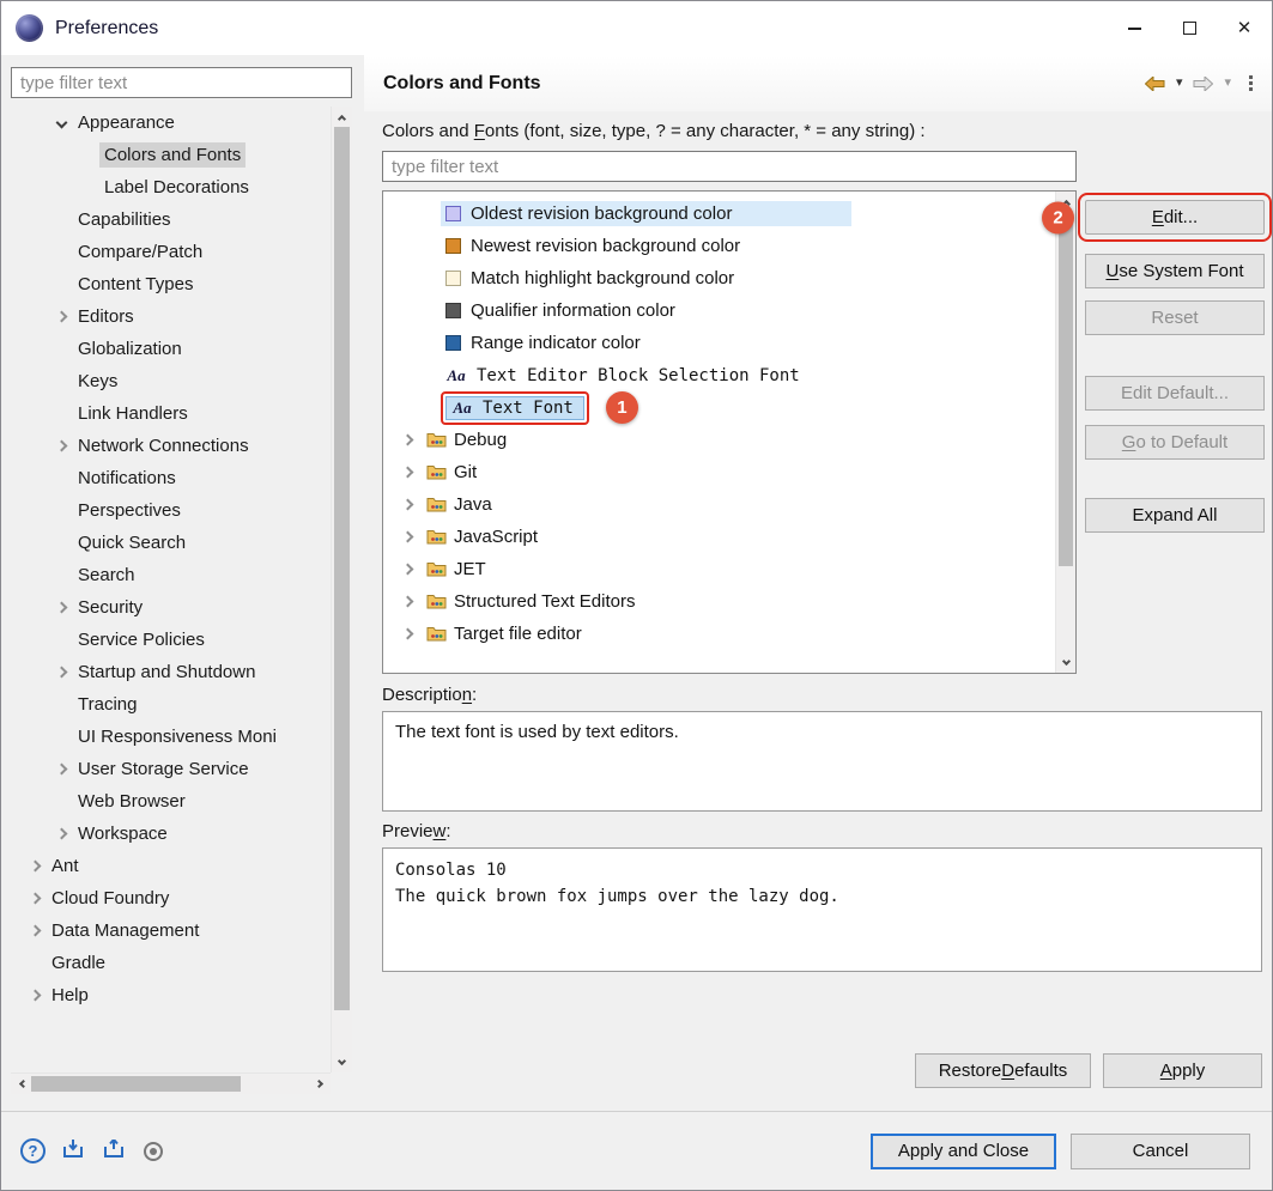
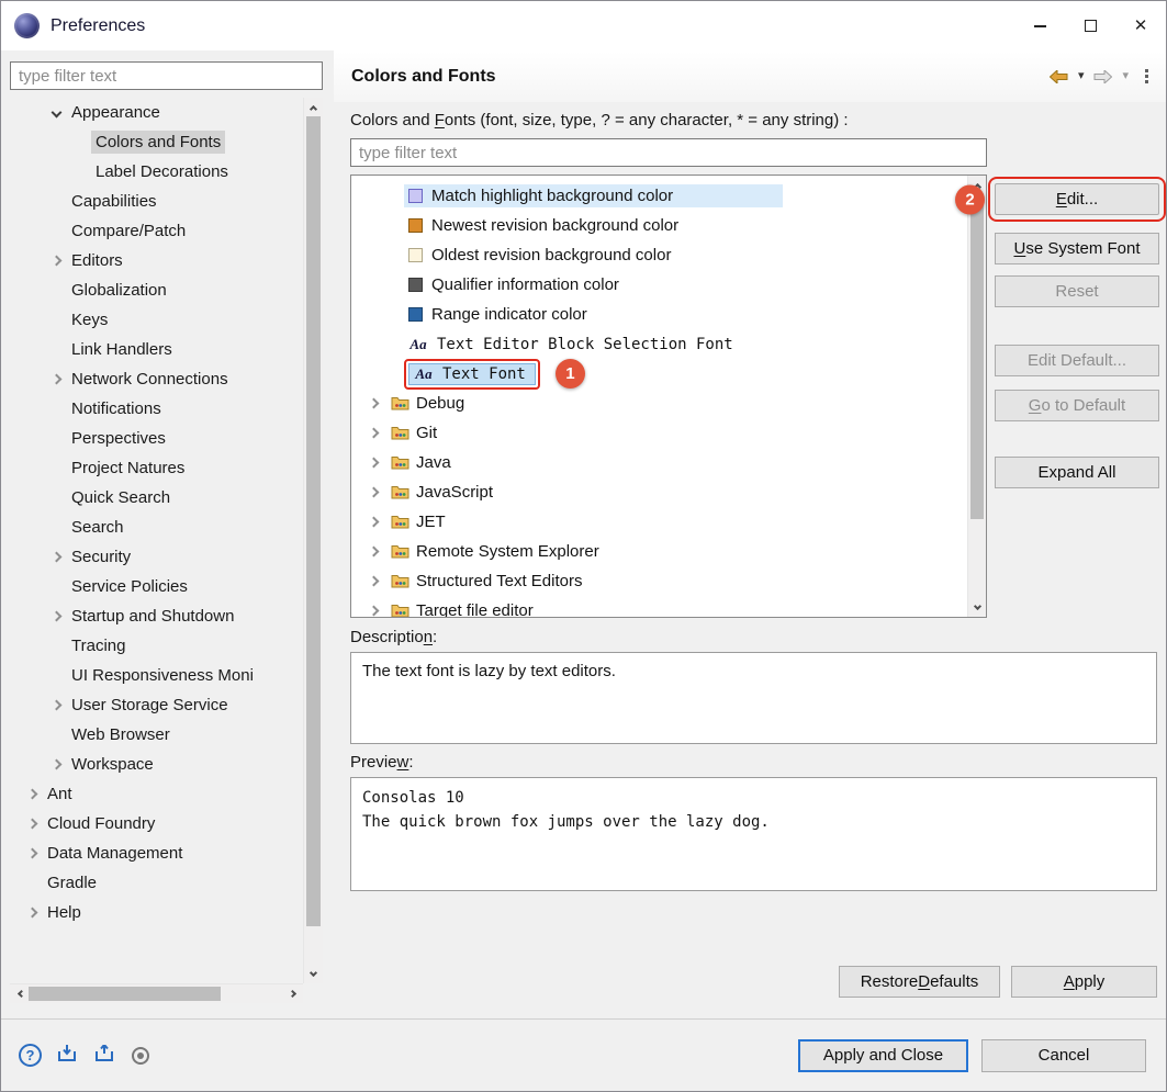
  Preferences
  ✕
  type filter text
  Appearance
  Colors and Fonts
  Label Decorations
  Capabilities
  Compare/Patch
- Content Types
  Editors
  Globalization
  Keys
  Link Handlers
  Network Connections
  Notifications
  Perspectives
+ Project Natures
  Quick Search
  Search
  Security
  Service Policies
  Startup and Shutdown
  Tracing
  UI Responsiveness Moni
  User Storage Service
  Web Browser
  Workspace
  Ant
  Cloud Foundry
  Data Management
  Gradle
  Help
  Colors and Fonts
  ▾
  ▾
  Colors and Fonts (font, size, type, ? = any character, * = any string) :
  type filter text
- Oldest revision background color
+ Match highlight background color
  Newest revision background color
- Match highlight background color
+ Oldest revision background color
  Qualifier information color
  Range indicator color
  Aa
  Text Editor Block Selection Font
  Aa
  Text Font
  1
  Debug
  Git
  Java
  JavaScript
  JET
+ Remote System Explorer
  Structured Text Editors
  Target file editor
  E
  dit...
  2
  U
  se System Font
  Reset
  Edit Default...
  G
  o to Default
  Expand All
  Description:
- The text font is used by text editors.
+ The text font is lazy by text editors.
  Preview:
  Consolas 10
  The quick brown fox jumps over the lazy dog.
  Restore
  D
  efaults
  A
  pply
  ?
  Apply and Close
  Cancel
